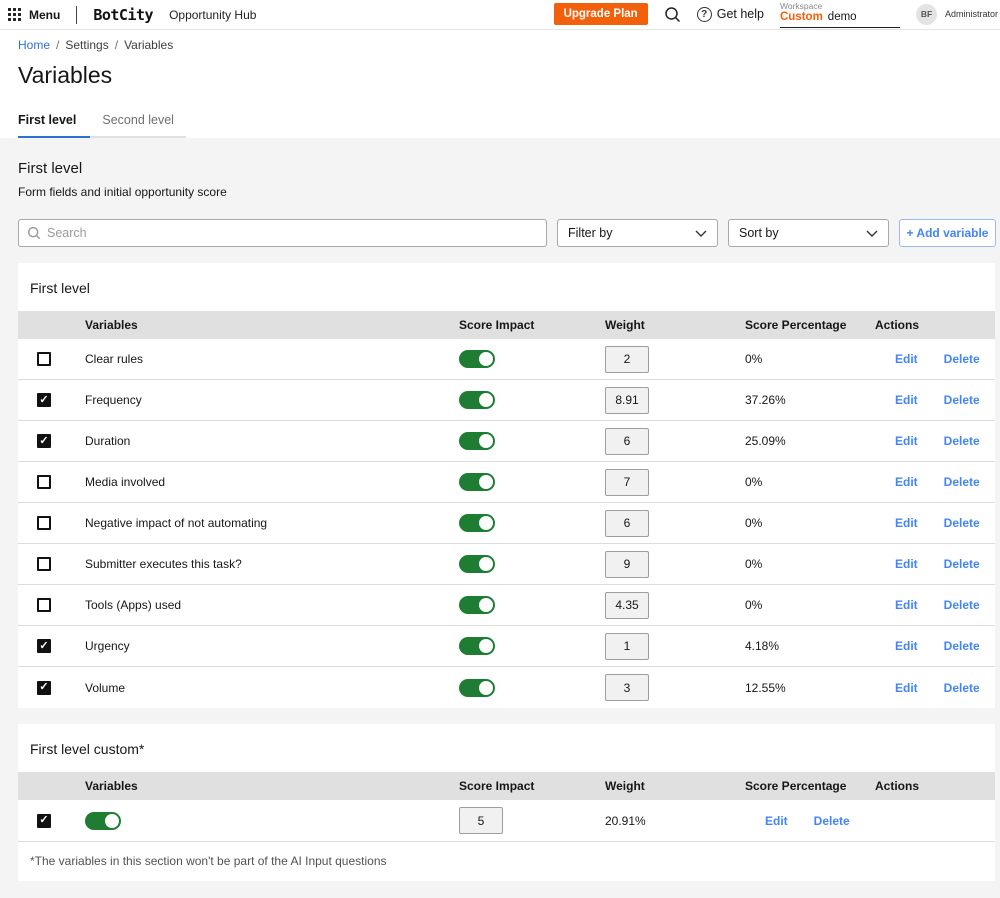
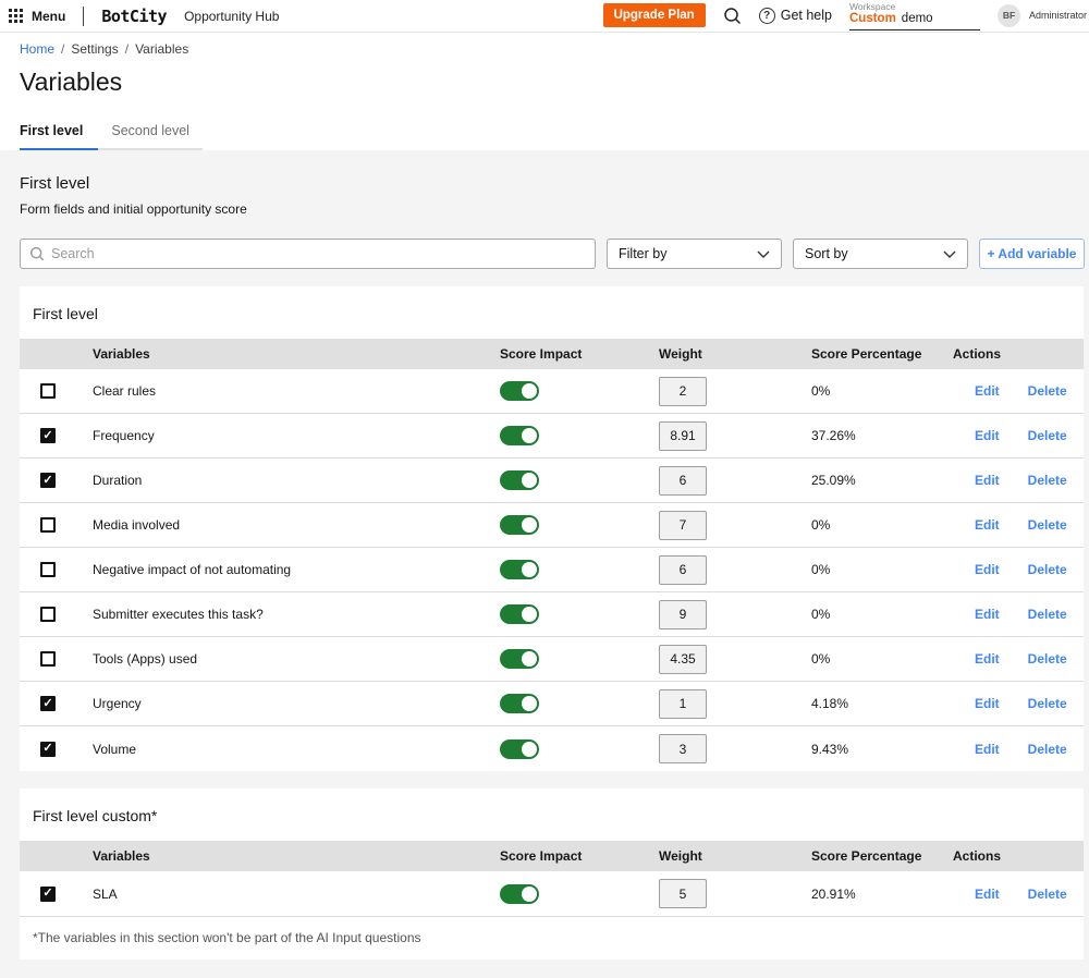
  Menu
  BotCity
  Opportunity Hub
  Upgrade Plan
  ?
  Get help
  Workspace
  Custom demo
  BF
  Administrator
  Home
  /
  Settings
  /
  Variables
  Variables
  First level
  Second level
  First level
  Form fields and initial opportunity score
  Search
  Filter by
  Sort by
  + Add variable
  First level
  Variables
  Score Impact
  Weight
  Score Percentage
  Actions
  Clear rules
  2
  0%
  Edit
  Delete
  Frequency
  8.91
  37.26%
  Edit
  Delete
  Duration
  6
  25.09%
  Edit
  Delete
  Media involved
  7
  0%
  Edit
  Delete
  Negative impact of not automating
  6
  0%
  Edit
  Delete
  Submitter executes this task?
  9
  0%
  Edit
  Delete
  Tools (Apps) used
  4.35
  0%
  Edit
  Delete
  Urgency
  1
  4.18%
  Edit
  Delete
  Volume
  3
- 12.55%
+ 9.43%
  Edit
  Delete
  First level custom*
  Variables
  Score Impact
  Weight
  Score Percentage
  Actions
+ SLA
  5
  20.91%
  Edit
  Delete
  *The variables in this section won't be part of the AI Input questions
